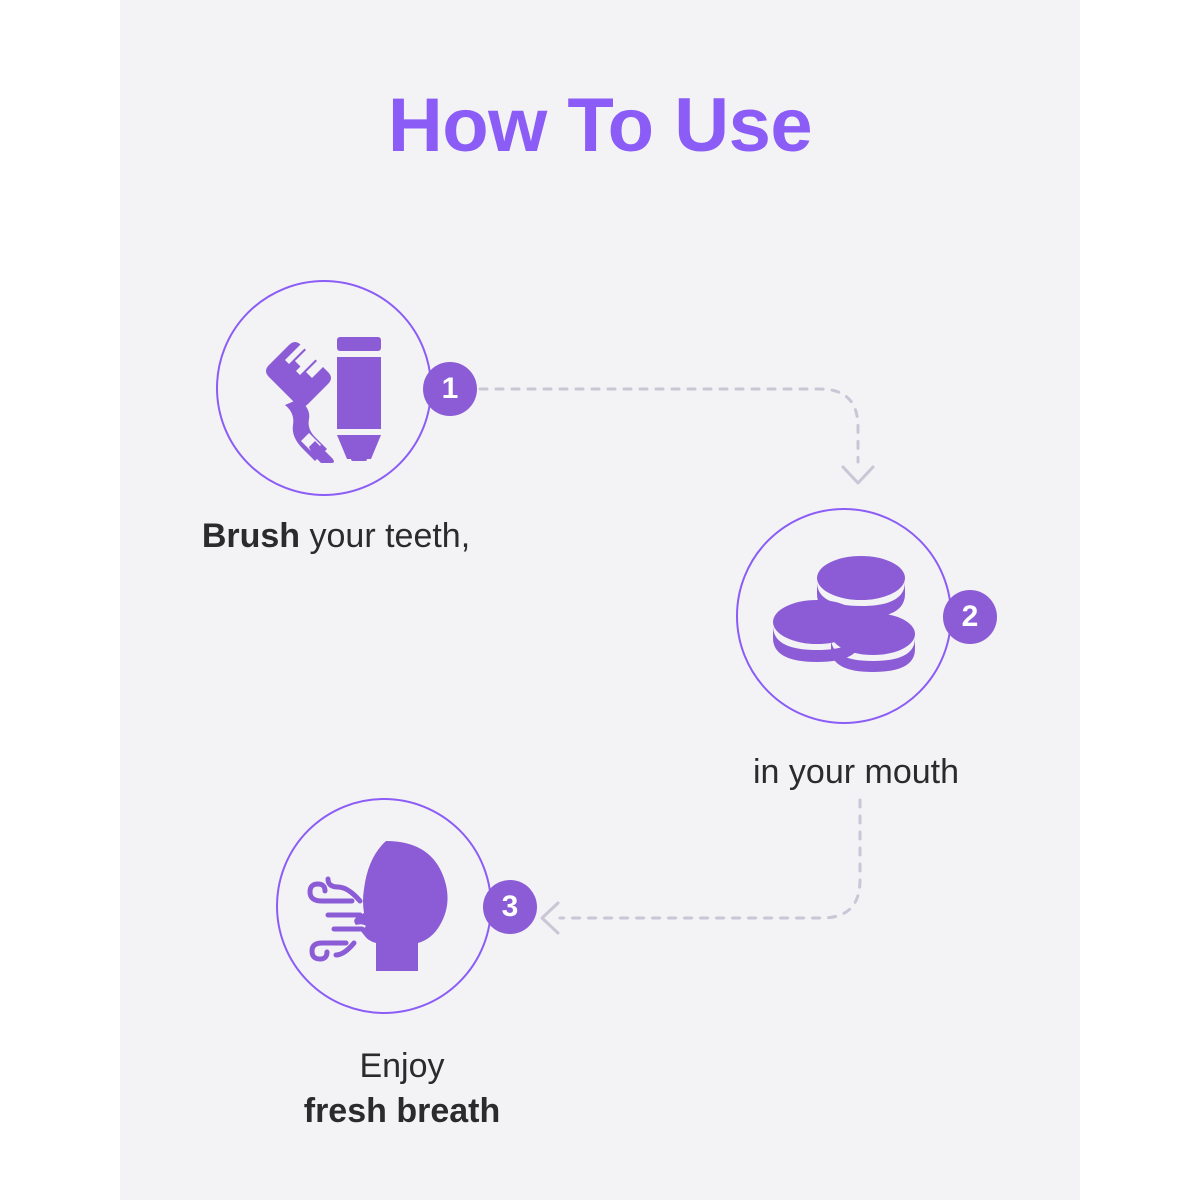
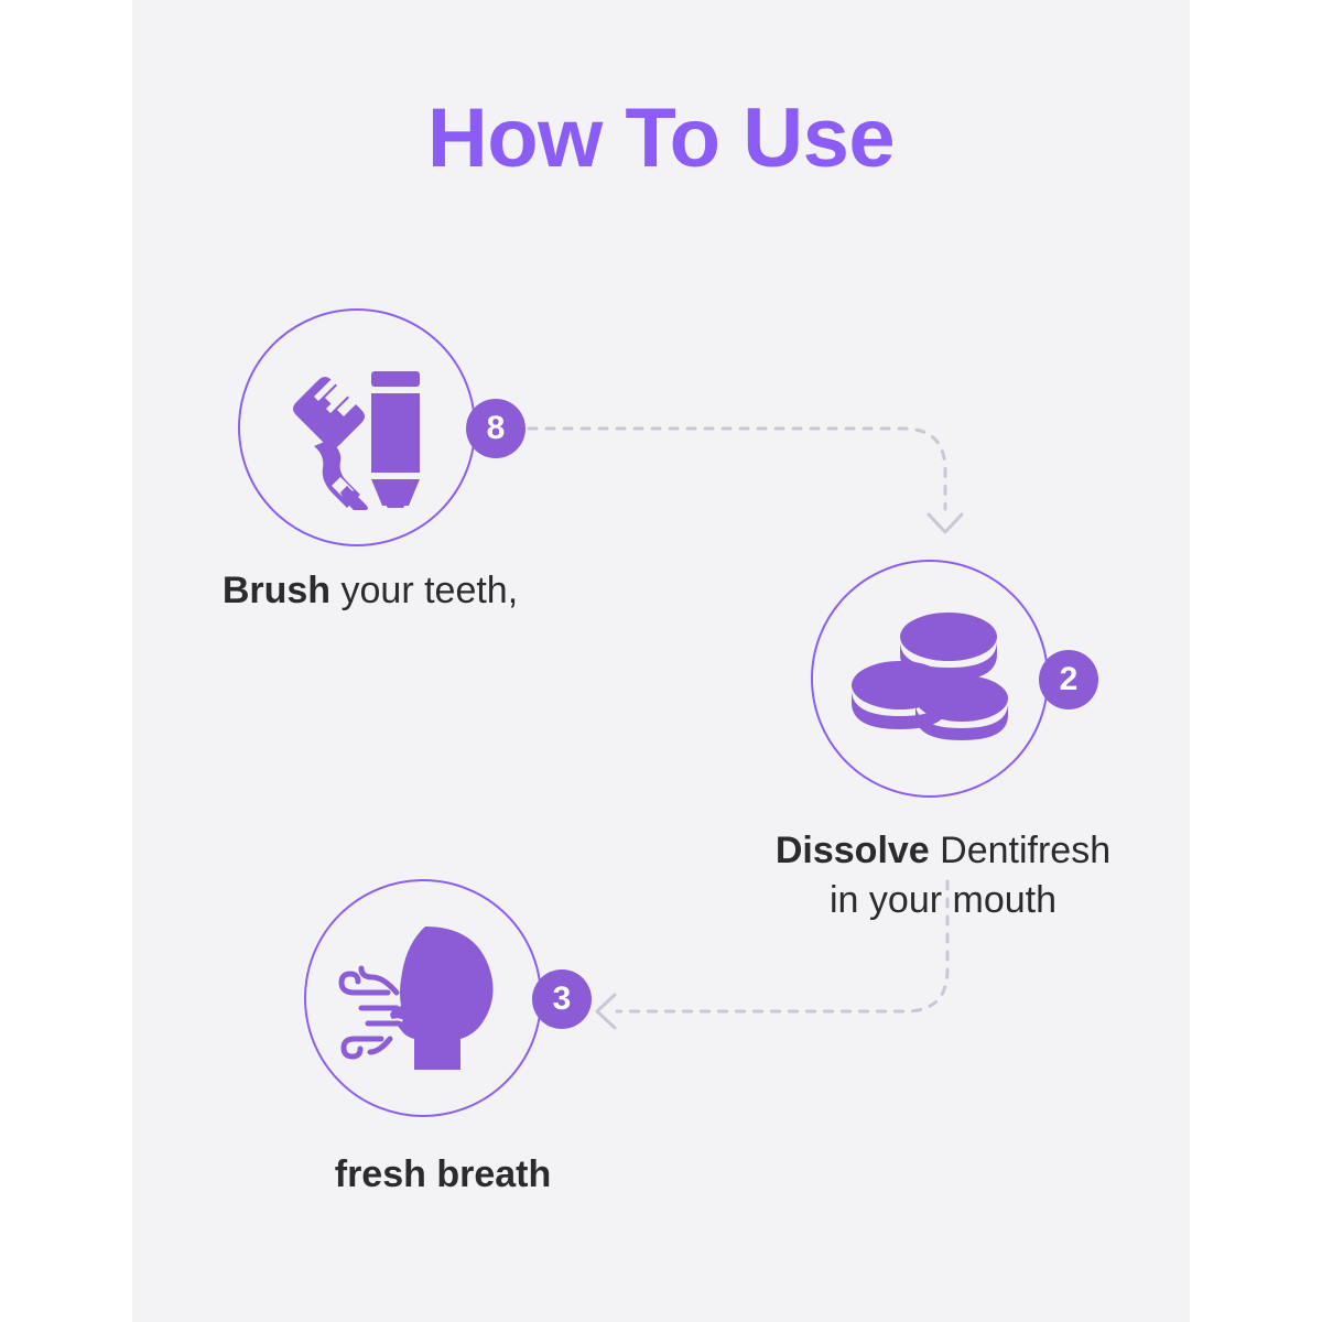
  How To Use
- 1
+ 8
  Brush your teeth,
  2
+ Dissolve Dentifresh
  in your mouth
  3
- Enjoy
  fresh breath
